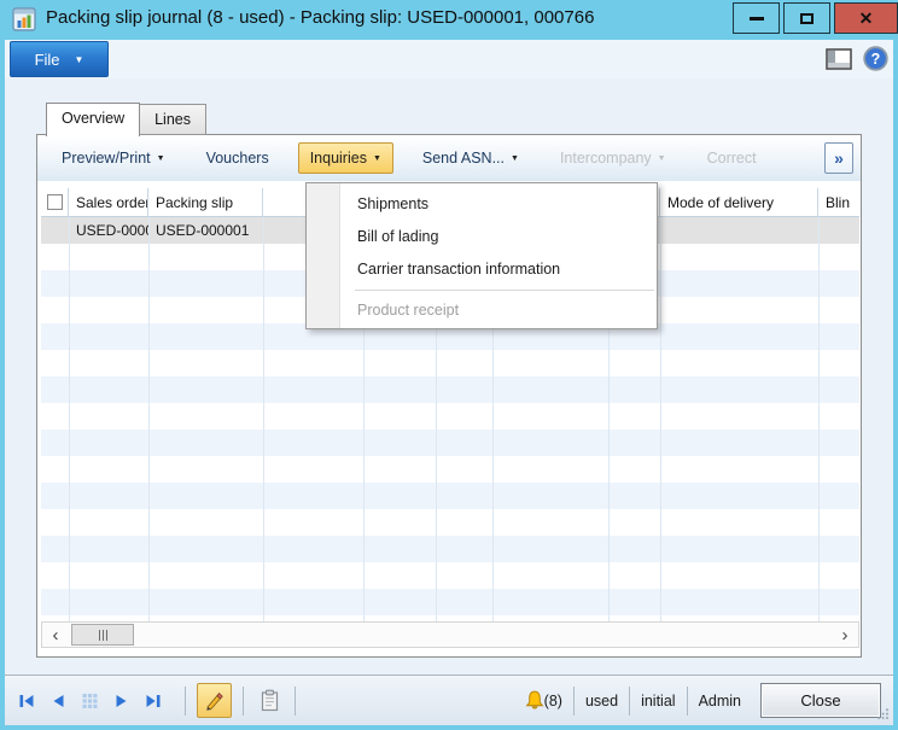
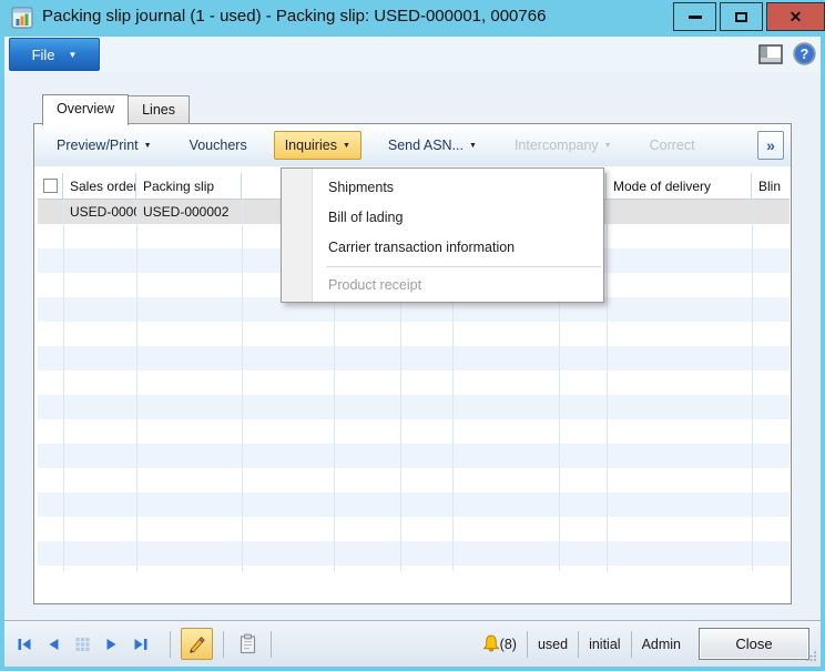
- Packing slip journal (8 - used) - Packing slip: USED-000001, 000766
+ Packing slip journal (1 - used) - Packing slip: USED-000001, 000766
  ✕
  File
  ▼
  ?
  Overview
  Lines
  Preview/Print
  Vouchers
  Inquiries
  Send ASN...
  Intercompany
  Correct
  »
  Sales order
  Packing slip
  Mode of delivery
  Blin
  USED-000
- USED-000001
+ USED-000002
- ‹
- ›
  Shipments
  Bill of lading
  Carrier transaction information
  Product receipt
  (8)
  used
  initial
  Admin
  Close
